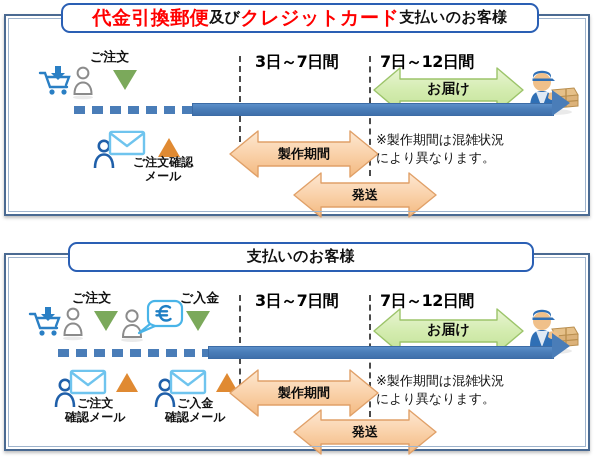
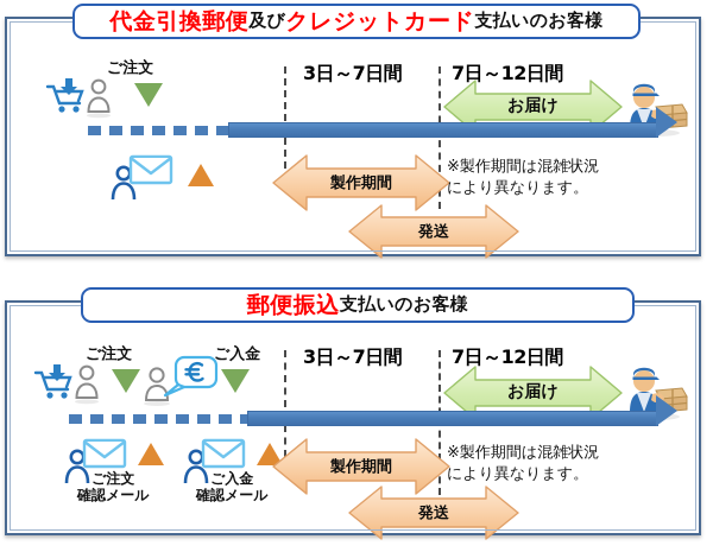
  代金引換郵便
  及び
  クレジットカード
  支払いのお客様
  ご注文
  3日～7日間
  7日～12日間
  お届け
- ご注文確認
- メール
  製作期間
  発送
  ※製作期間は混雑状況
  により異なります。
+ 郵便振込
  支払いのお客様
  ご注文
  ご入金
  3日～7日間
  7日～12日間
  お届け
  ご注文
  確認メール
  ご入金
  確認メール
  製作期間
  発送
  ※製作期間は混雑状況
  により異なります。
